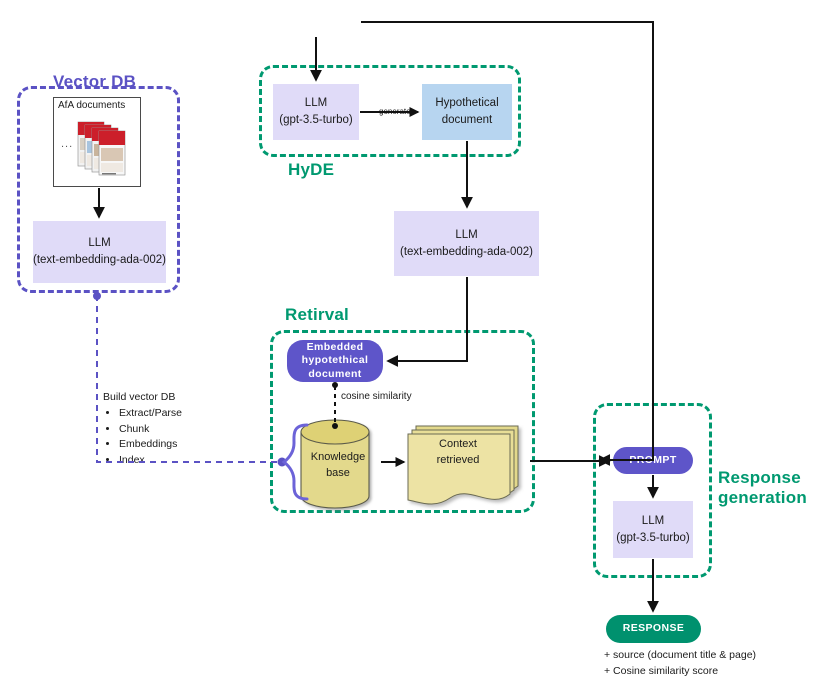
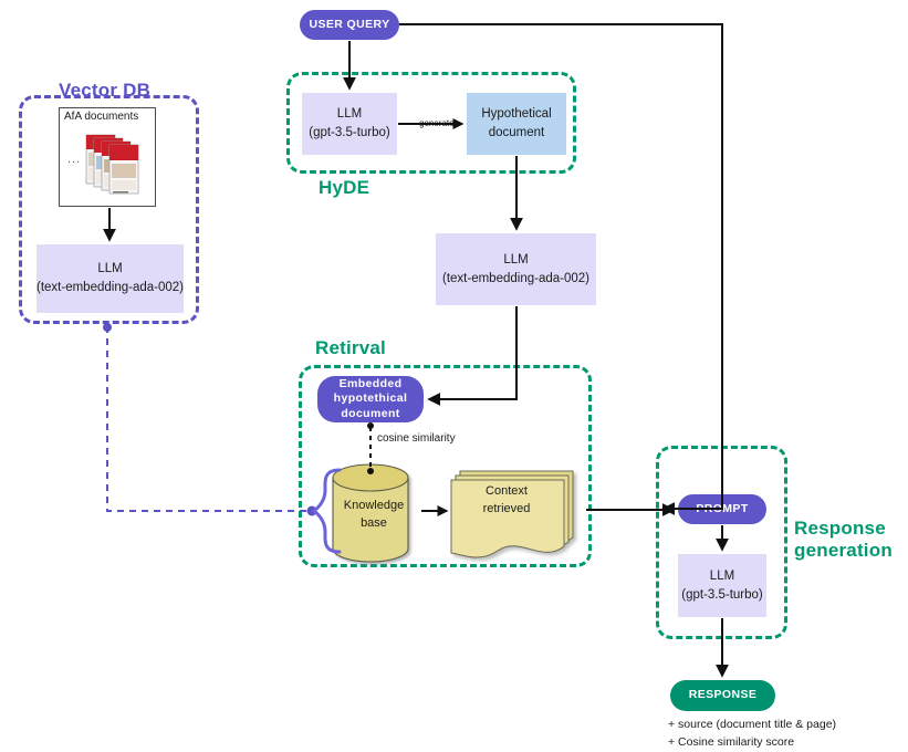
  Vector DB
  HyDE
  Retirval
  Response
  generation
  AfA documents
  ...
  LLM
  (text-embedding-ada-002)
  LLM
  (gpt-3.5-turbo)
  Hypothetical
  document
  LLM
  (text-embedding-ada-002)
+ USER QUERY
  Embedded
  hypotethical
  document
  cosine similarity
  Knowledge
  base
  Context
  retrieved
  LLM
  (gpt-3.5-turbo)
  RESPONSE
  + source (document title & page)
  + Cosine similarity score
- Build vector DB
- Extract/Parse
- Chunk
- Embeddings
- Index
